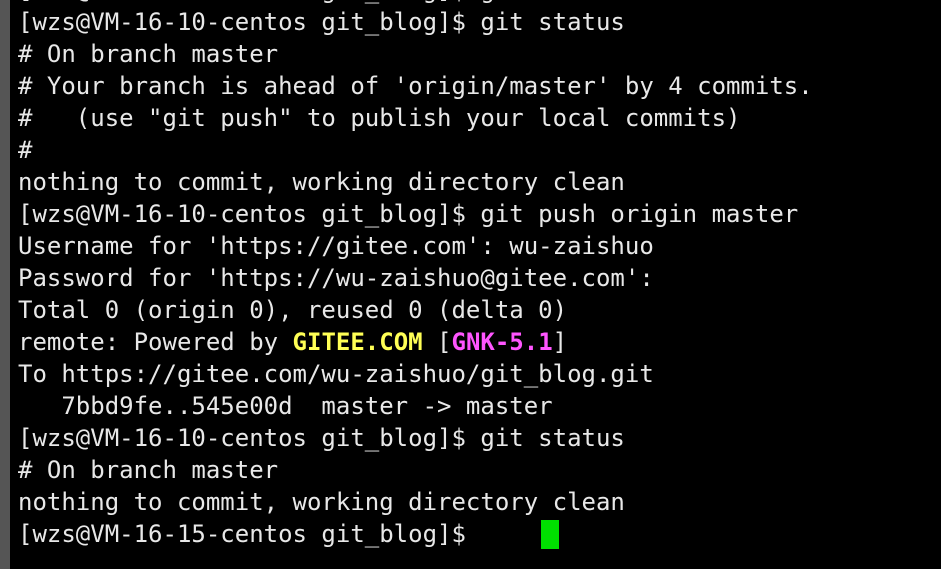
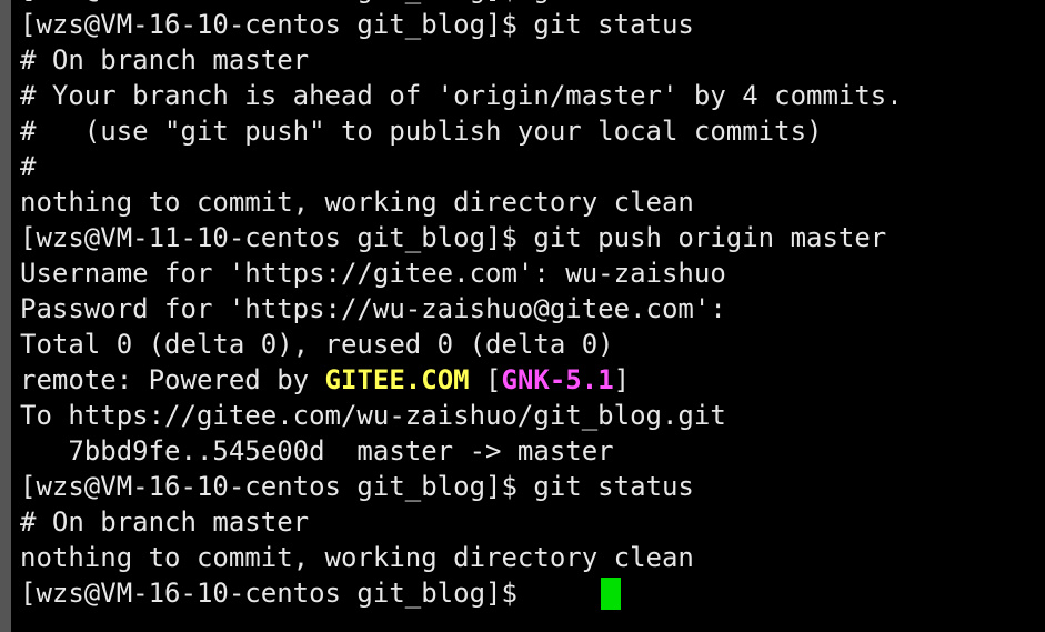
  [wzs@VM-16-10-centos git_blog]$ git status
  # On branch master
  # Your branch is ahead of 'origin/master' by 4 commits.
  # (use "git push" to publish your local commits)
  #
  nothing to commit, working directory clean
- [wzs@VM-16-10-centos git_blog]$ git push origin master
+ [wzs@VM-11-10-centos git_blog]$ git push origin master
  Username for 'https://gitee.com': wu-zaishuo
  Password for 'https://wu-zaishuo@gitee.com':
- Total 0 (origin 0), reused 0 (delta 0)
+ Total 0 (delta 0), reused 0 (delta 0)
  remote: Powered by GITEE.COM [GNK-5.1]
  To https://gitee.com/wu-zaishuo/git_blog.git
  7bbd9fe..545e00d master -> master
  [wzs@VM-16-10-centos git_blog]$ git status
  # On branch master
  nothing to commit, working directory clean
- [wzs@VM-16-15-centos git_blog]$
+ [wzs@VM-16-10-centos git_blog]$
